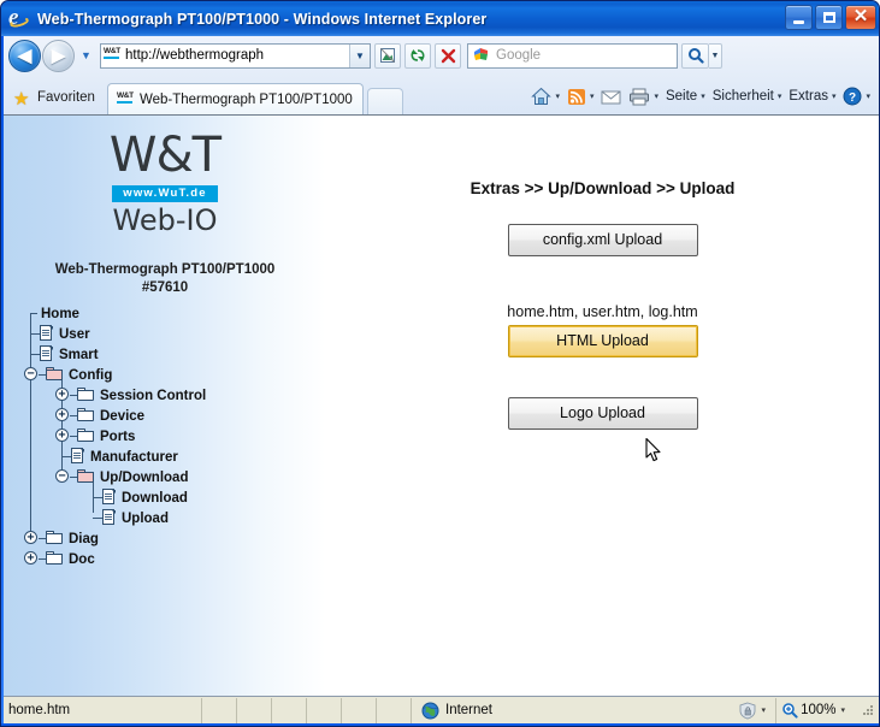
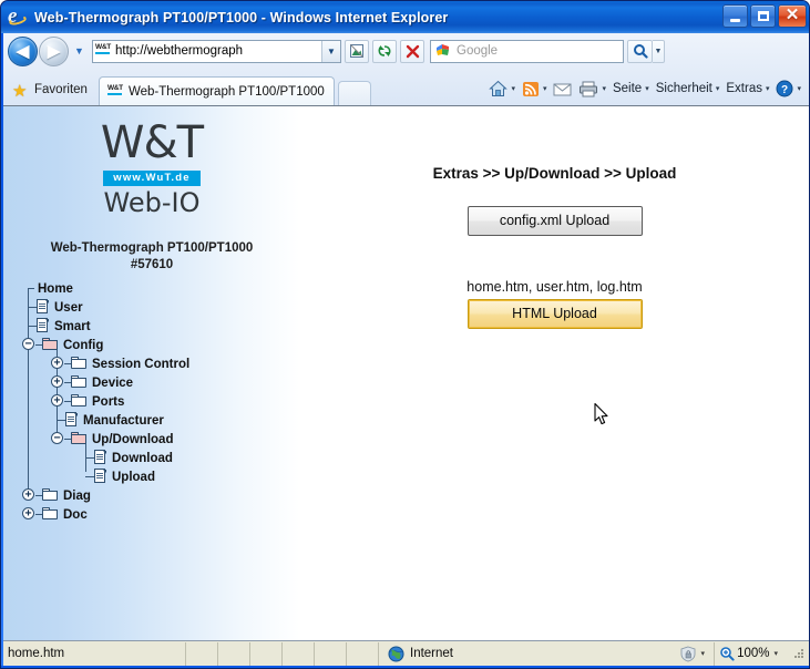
  e
  Web-Thermograph PT100/PT1000 - Windows Internet Explorer
  ✕
  ◀
  ▶
  ▼
  http://webthermograph
  ▼
  Google
  ★
  Favoriten
  Web-Thermograph PT100/PT1000
  Seite
  Sicherheit
  Extras
  ?
  W&T
  www.WuT.de
  Web-IO
  Web-Thermograph PT100/PT1000
  #57610
  Home
  User
  Smart
  −
  Config
  +
  Session Control
  +
  Device
  +
  Ports
  Manufacturer
  −
  Up/Download
  Download
  Upload
  +
  Diag
  +
  Doc
  Extras >> Up/Download >> Upload
  config.xml Upload
  home.htm, user.htm, log.htm
  HTML Upload
- Logo Upload
  home.htm
  Internet
  100%
